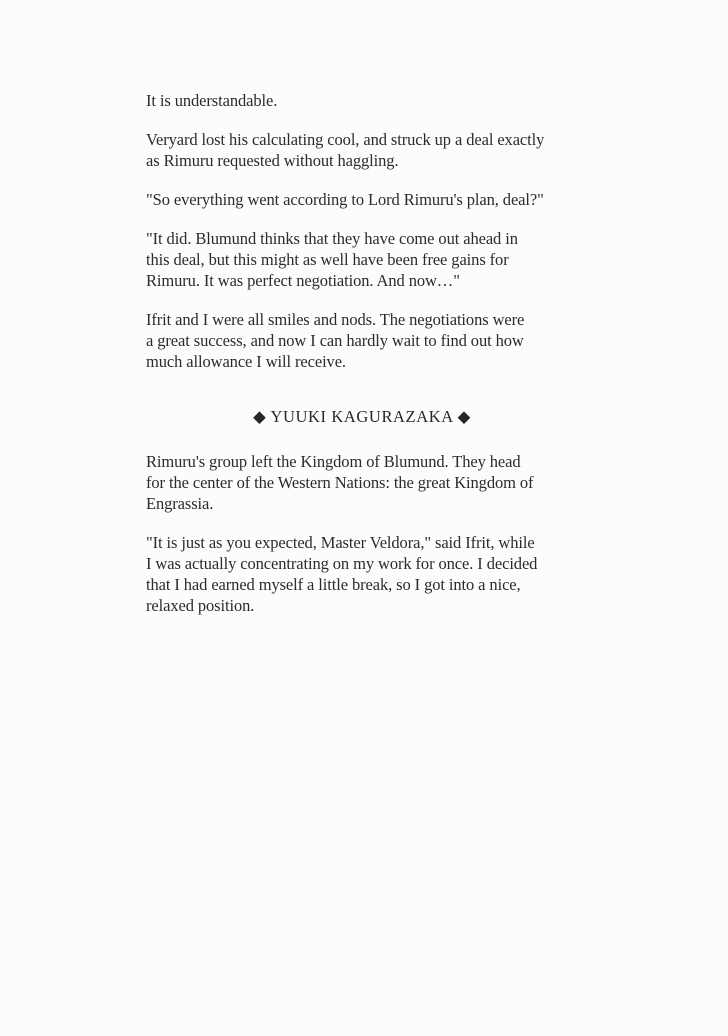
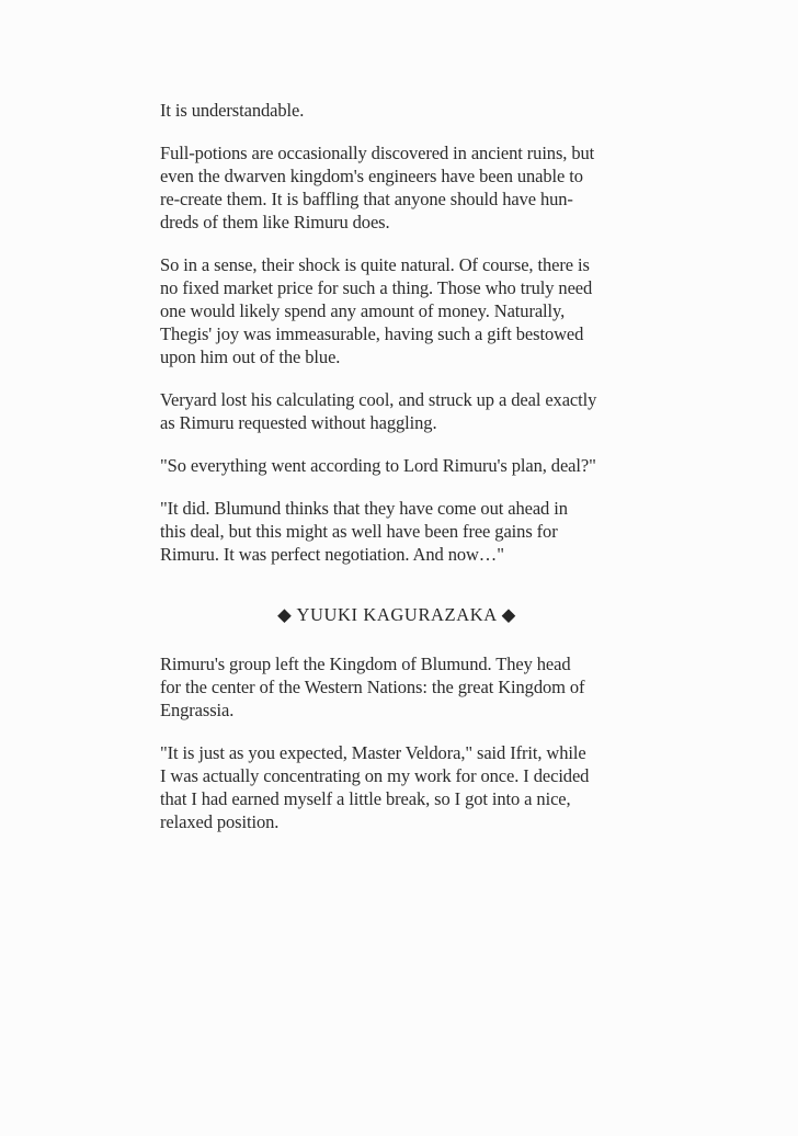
  It is understandable.
+ Full-potions are occasionally discovered in ancient ruins, but
+ even the dwarven kingdom's engineers have been unable to
+ re-create them. It is baffling that anyone should have hun-
+ dreds of them like Rimuru does.
+ So in a sense, their shock is quite natural. Of course, there is
+ no fixed market price for such a thing. Those who truly need
+ one would likely spend any amount of money. Naturally,
+ Thegis' joy was immeasurable, having such a gift bestowed
+ upon him out of the blue.
  Veryard lost his calculating cool, and struck up a deal exactly
  as Rimuru requested without haggling.
  "So everything went according to Lord Rimuru's plan, deal?"
  "It did. Blumund thinks that they have come out ahead in
  this deal, but this might as well have been free gains for
  Rimuru. It was perfect negotiation. And now…"
- Ifrit and I were all smiles and nods. The negotiations were
- a great success, and now I can hardly wait to find out how
- much allowance I will receive.
  ◆ YUUKI KAGURAZAKA ◆
  Rimuru's group left the Kingdom of Blumund. They head
  for the center of the Western Nations: the great Kingdom of
  Engrassia.
  "It is just as you expected, Master Veldora," said Ifrit, while
  I was actually concentrating on my work for once. I decided
  that I had earned myself a little break, so I got into a nice,
  relaxed position.
